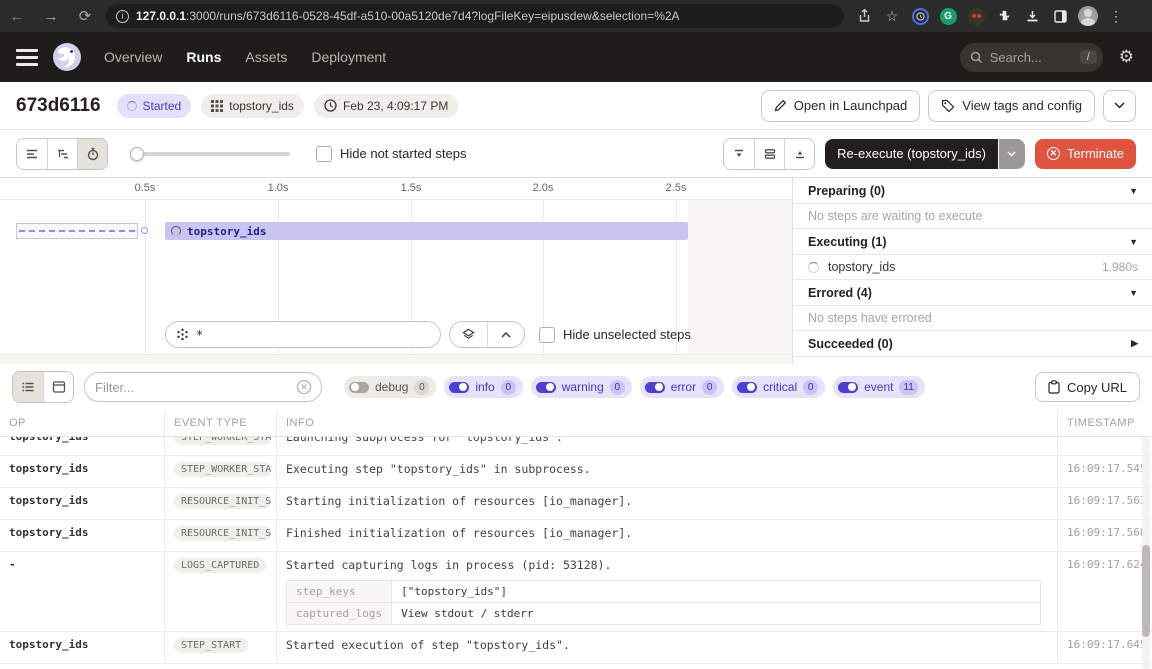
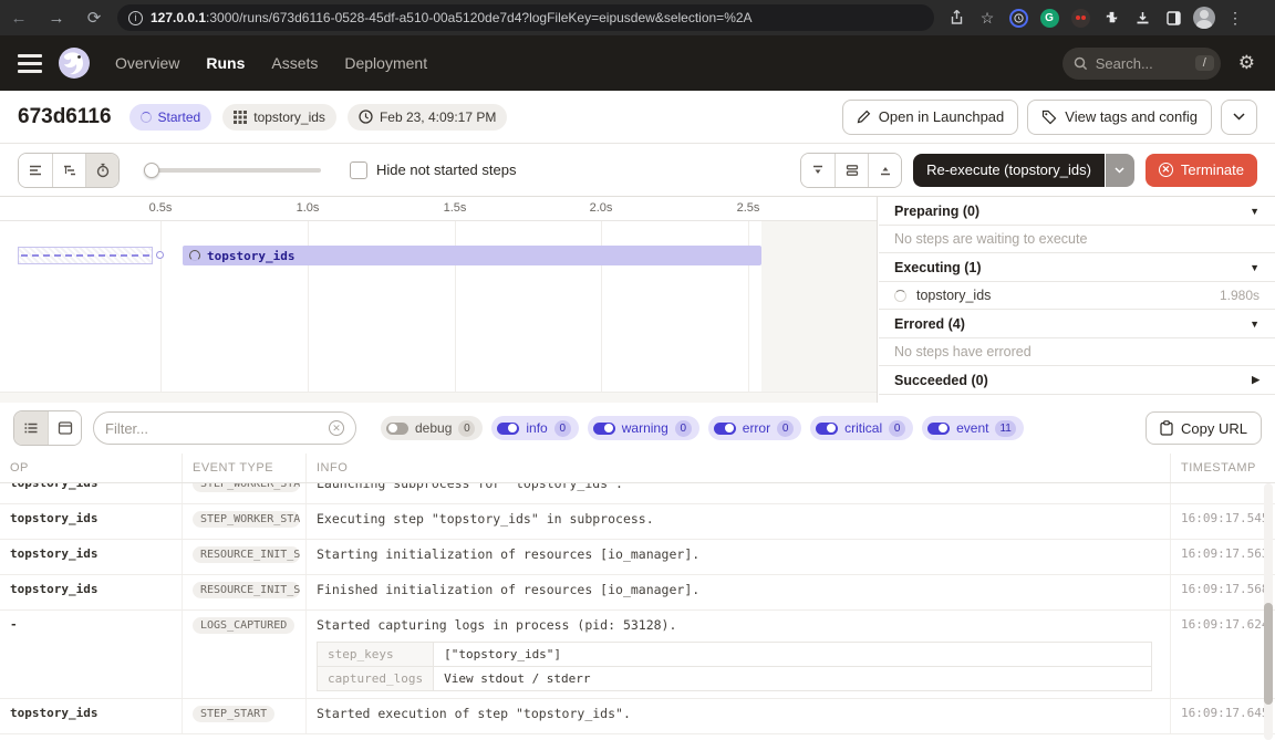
  ←
  →
  ⟳
  i
  127.0.0.1:3000/runs/673d6116-0528-45df-a510-00a5120de7d4?logFileKey=eipusdew&selection=%2A
  ☆
  G
  ⋮
  Overview
  Runs
  Assets
  Deployment
  Search...
  /
  ⚙
  673d6116
  Started
  topstory_ids
  Feb 23, 4:09:17 PM
  Open in Launchpad
  View tags and config
  Hide not started steps
  Re-execute (topstory_ids)
  ✕
  Terminate
  0.5s
  1.0s
  1.5s
  2.0s
  2.5s
  topstory_ids
- *
- Hide unselected steps
  Preparing (0)
  ▼
  No steps are waiting to execute
  Executing (1)
  ▼
  topstory_ids
  1.980s
  Errored (4)
  ▼
  No steps have errored
  Succeeded (0)
  ▶
  Filter...
  ✕
  debug
  0
  info
  0
  warning
  0
  error
  0
  critical
  0
  event
  11
  Copy URL
  OP
  EVENT TYPE
  INFO
  TIMESTAMP
  topstory_ids
  STEP_WORKER_STA
  Launching subprocess for "topstory_ids".
  topstory_ids
  STEP_WORKER_STA
  Executing step "topstory_ids" in subprocess.
  16:09:17.54
  topstory_ids
  RESOURCE_INIT_S
  Starting initialization of resources [io_manager].
  16:09:17.56
  topstory_ids
  RESOURCE_INIT_S
  Finished initialization of resources [io_manager].
  16:09:17.56
  -
  LOGS_CAPTURED
  Started capturing logs in process (pid: 53128).
  step_keys	["topstory_ids"]
  captured_logs	View stdout / stderr
  16:09:17.62
  topstory_ids
  STEP_START
  Started execution of step "topstory_ids".
  16:09:17.64
